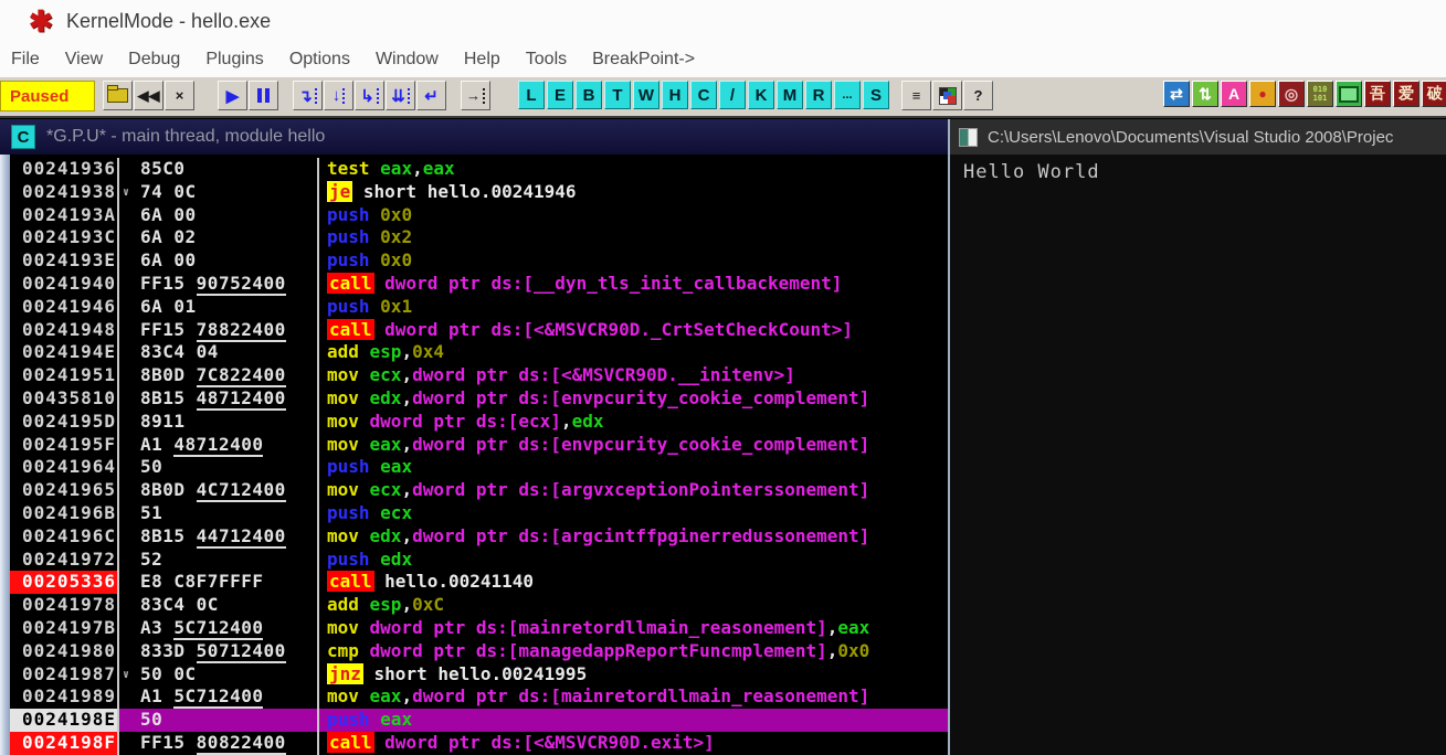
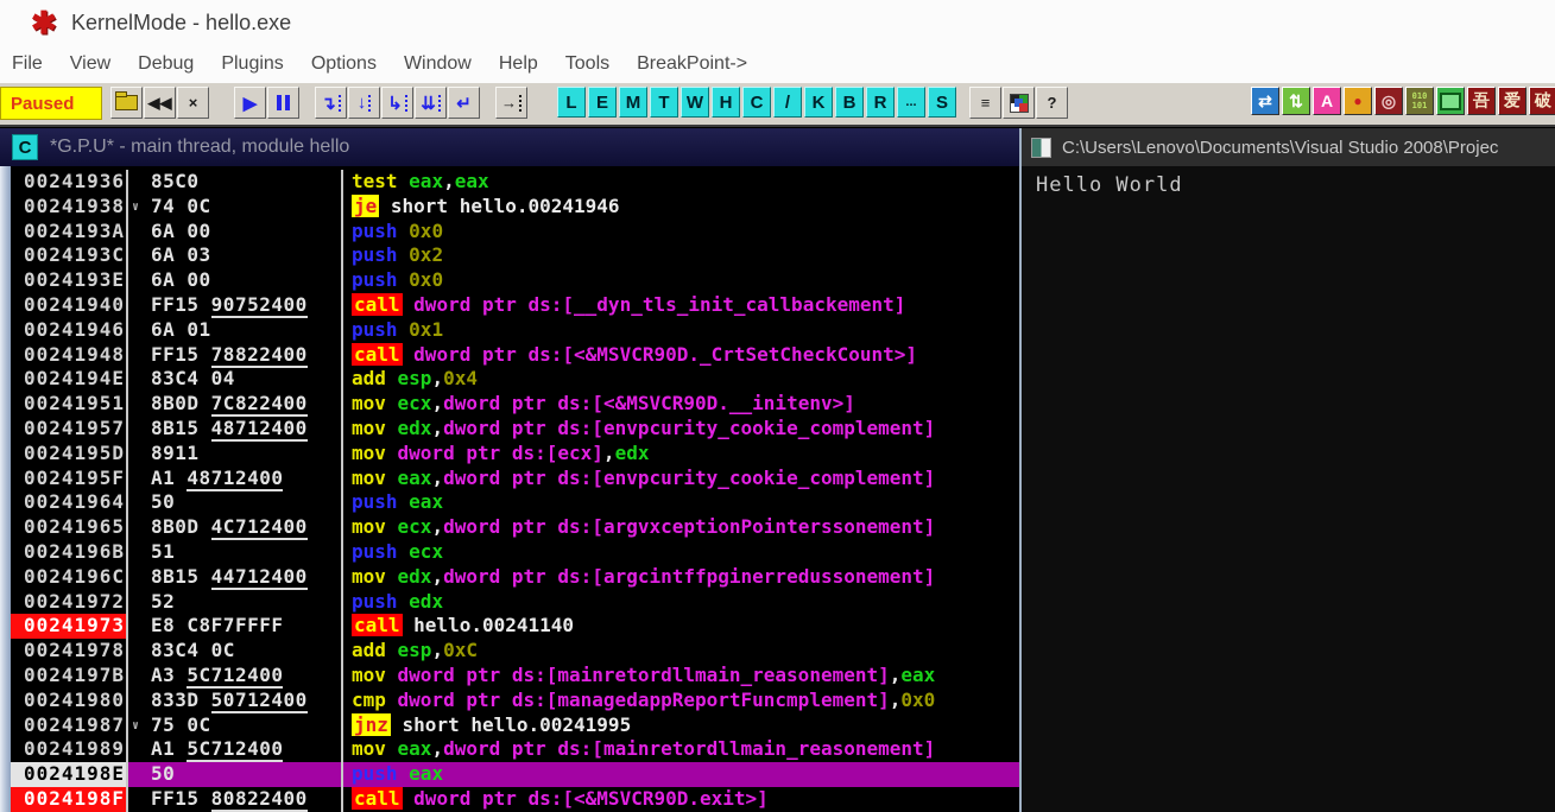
  ✱
  KernelMode - hello.exe
  File
  View
  Debug
  Plugins
  Options
  Window
  Help
  Tools
  BreakPoint->
  Paused
  ◀◀
  ×
  ▶
  ↴
  ↓
  ↳
  ⇊
  ↵
  →
  L
  E
- B
+ M
  T
  W
  H
  C
  /
  K
- M
+ B
  R
  ...
  S
  ≡
  ?
  ⇄
  ⇅
  A
  ●
  ◎
  010
  101
  吾
  爱
  破
  C
  *G.P.U* - main thread, module hello
  00241936
  85C0
  test eax,eax
  00241938
  ∨
  74 0C
  je short hello.00241946
  0024193A
  6A 00
  push 0x0
  0024193C
- 6A 02
+ 6A 03
  push 0x2
  0024193E
  6A 00
  push 0x0
  00241940
  FF15 90752400
  call dword ptr ds:[__dyn_tls_init_callbackement]
  00241946
  6A 01
  push 0x1
  00241948
  FF15 78822400
  call dword ptr ds:[<&MSVCR90D._CrtSetCheckCount>]
  0024194E
  83C4 04
  add esp,0x4
  00241951
  8B0D 7C822400
  mov ecx,dword ptr ds:[<&MSVCR90D.__initenv>]
- 00435810
+ 00241957
  8B15 48712400
  mov edx,dword ptr ds:[envpcurity_cookie_complement]
  0024195D
  8911
  mov dword ptr ds:[ecx],edx
  0024195F
  A1 48712400
  mov eax,dword ptr ds:[envpcurity_cookie_complement]
  00241964
  50
  push eax
  00241965
  8B0D 4C712400
  mov ecx,dword ptr ds:[argvxceptionPointerssonement]
  0024196B
  51
  push ecx
  0024196C
  8B15 44712400
  mov edx,dword ptr ds:[argcintffpginerredussonement]
  00241972
  52
  push edx
- 00205336
+ 00241973
  E8 C8F7FFFF
  call hello.00241140
  00241978
  83C4 0C
  add esp,0xC
  0024197B
  A3 5C712400
  mov dword ptr ds:[mainretordllmain_reasonement],eax
  00241980
  833D 50712400
  cmp dword ptr ds:[managedappReportFuncmplement],0x0
  00241987
  ∨
- 50 0C
+ 75 0C
  jnz short hello.00241995
  00241989
  A1 5C712400
  mov eax,dword ptr ds:[mainretordllmain_reasonement]
  0024198E
  50
  push eax
  0024198F
  FF15 80822400
  call dword ptr ds:[<&MSVCR90D.exit>]
  C:\Users\Lenovo\Documents\Visual Studio 2008\Projec
  Hello World
